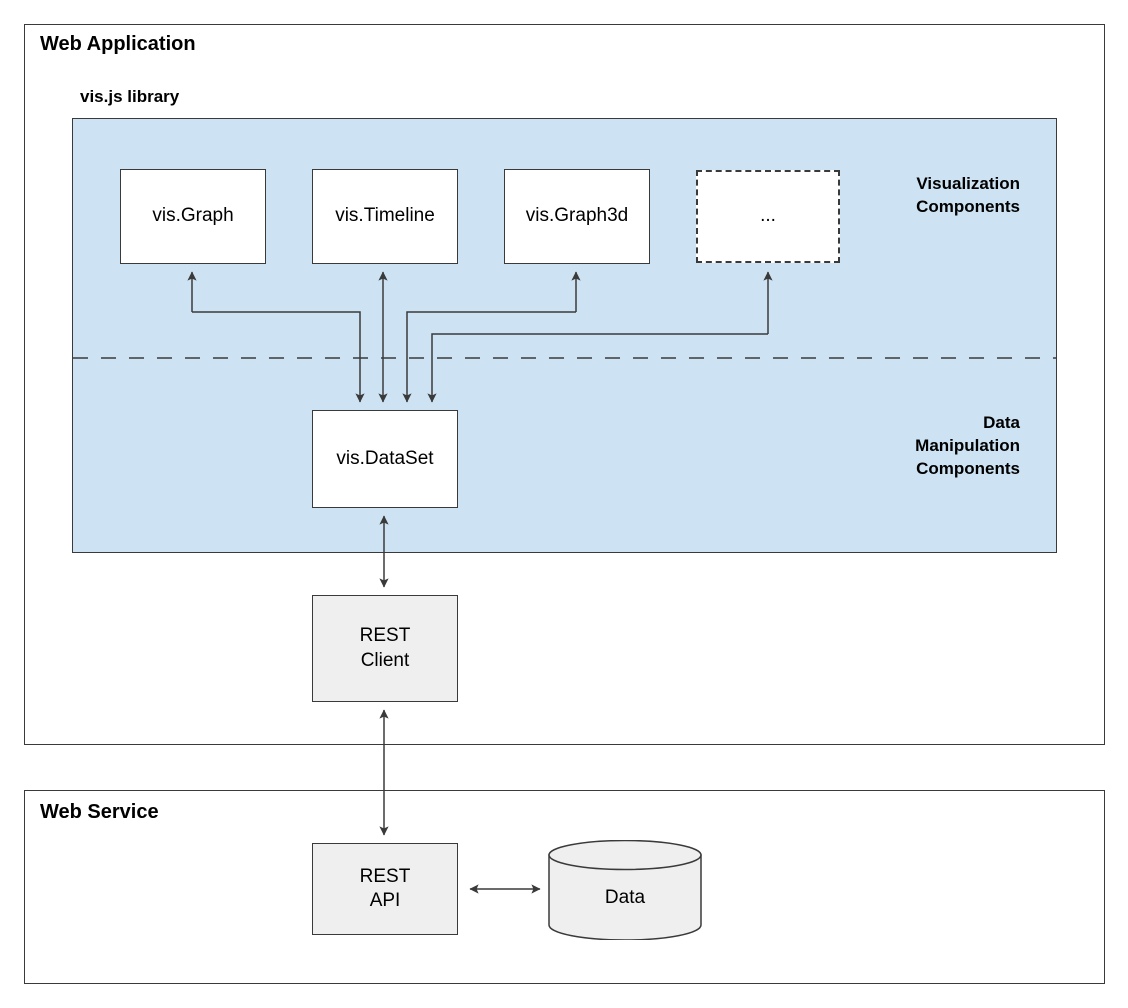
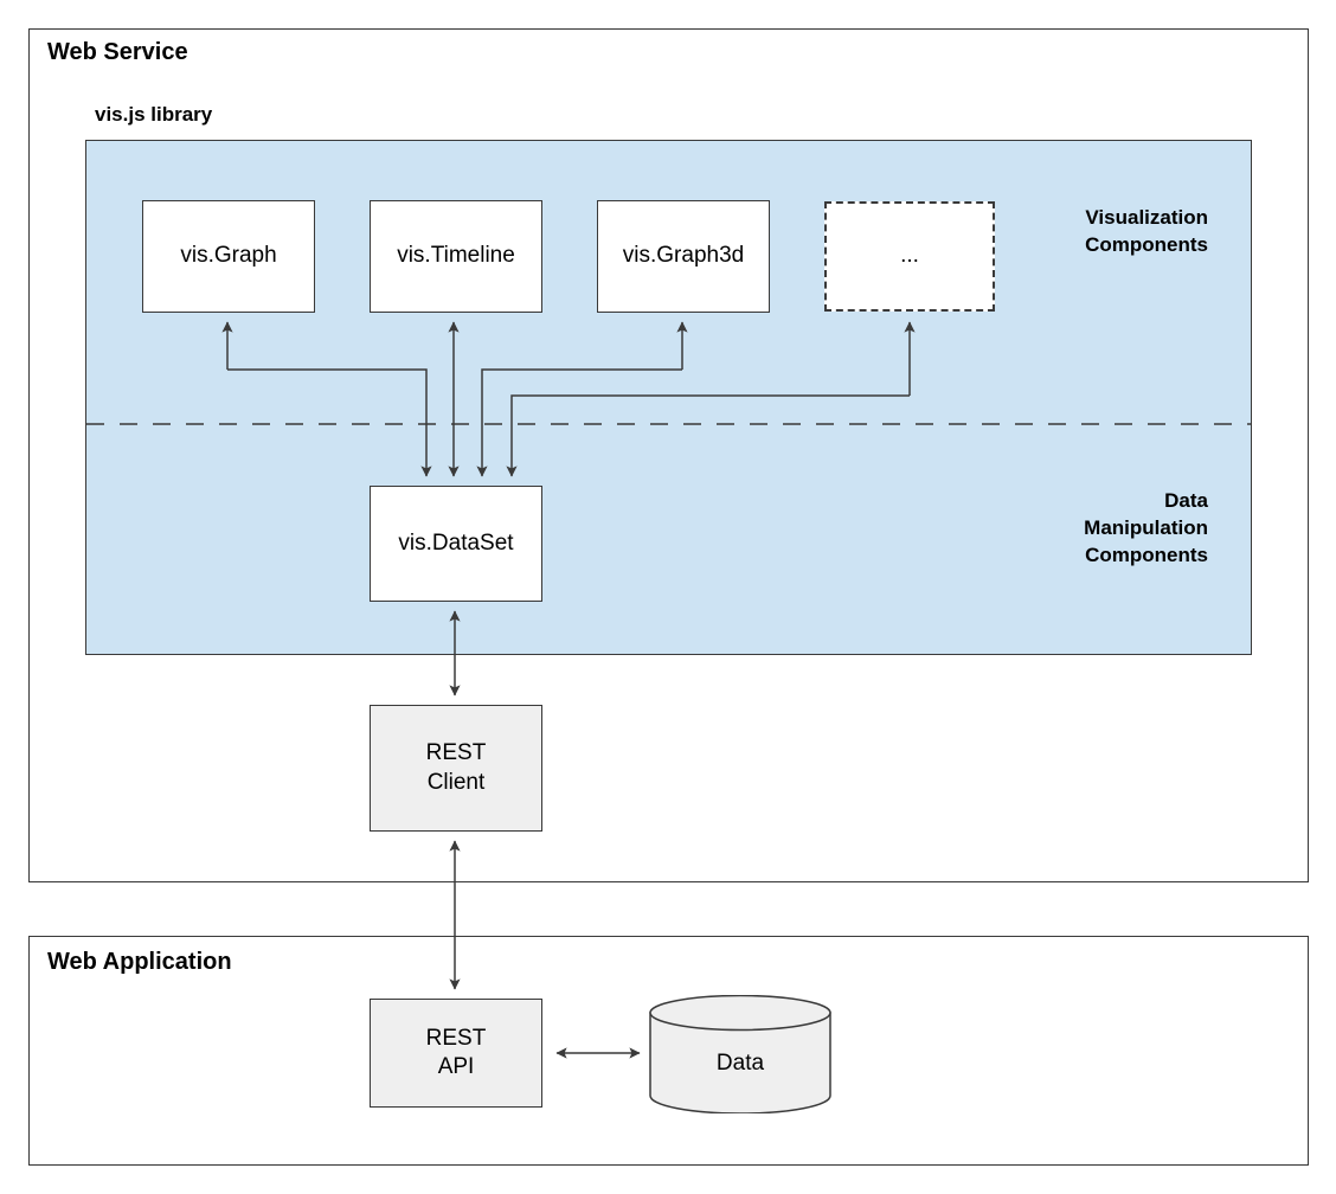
- Web Application
+ Web Service
  vis.js library
  Visualization
  Components
  Data
  Manipulation
  Components
  vis.Graph
  vis.Timeline
  vis.Graph3d
  ...
  vis.DataSet
  REST
  Client
- Web Service
+ Web Application
  REST
  API
  Data
